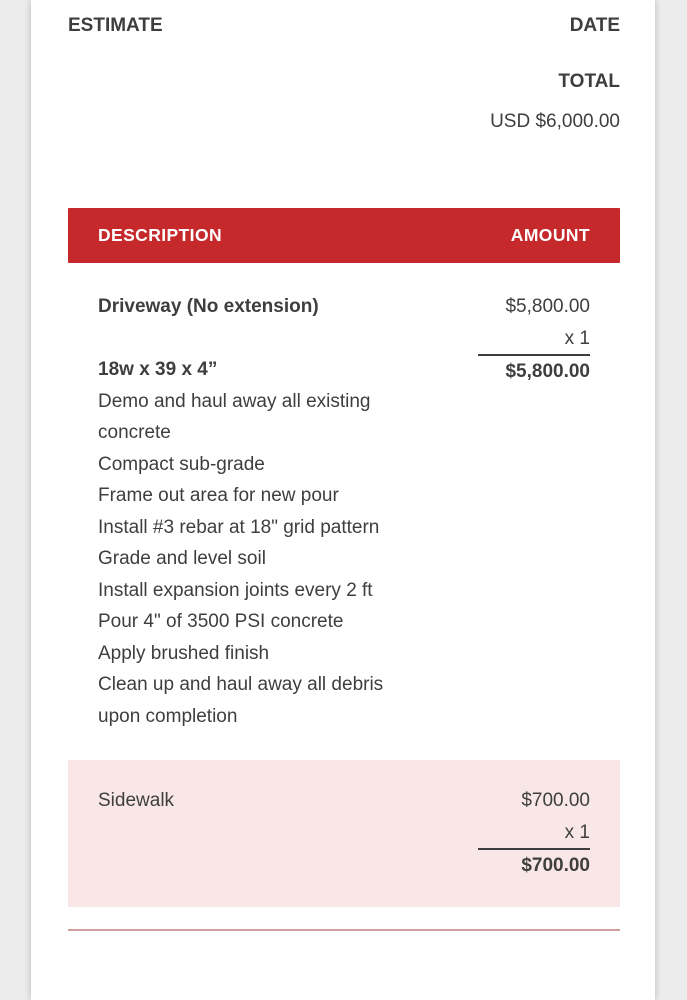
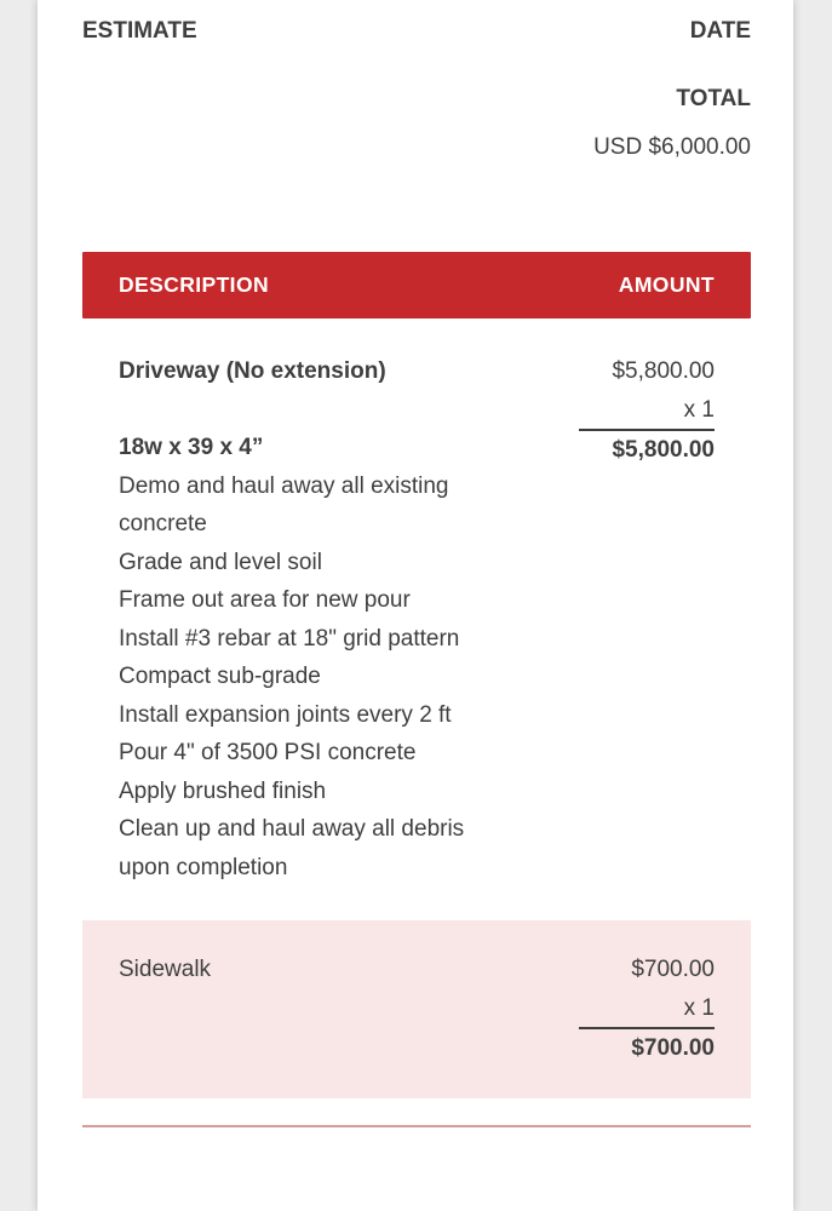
  ESTIMATE
  DATE
  TOTAL
  USD $6,000.00
  DESCRIPTION
  AMOUNT
  Driveway (No extension)
  18w x 39 x 4”
  Demo and haul away all existing
  concrete
- Compact sub-grade
+ Grade and level soil
  Frame out area for new pour
  Install #3 rebar at 18" grid pattern
- Grade and level soil
+ Compact sub-grade
  Install expansion joints every 2 ft
  Pour 4" of 3500 PSI concrete
  Apply brushed finish
  Clean up and haul away all debris
  upon completion
  $5,800.00
  x 1
  $5,800.00
  Sidewalk
  $700.00
  x 1
  $700.00
